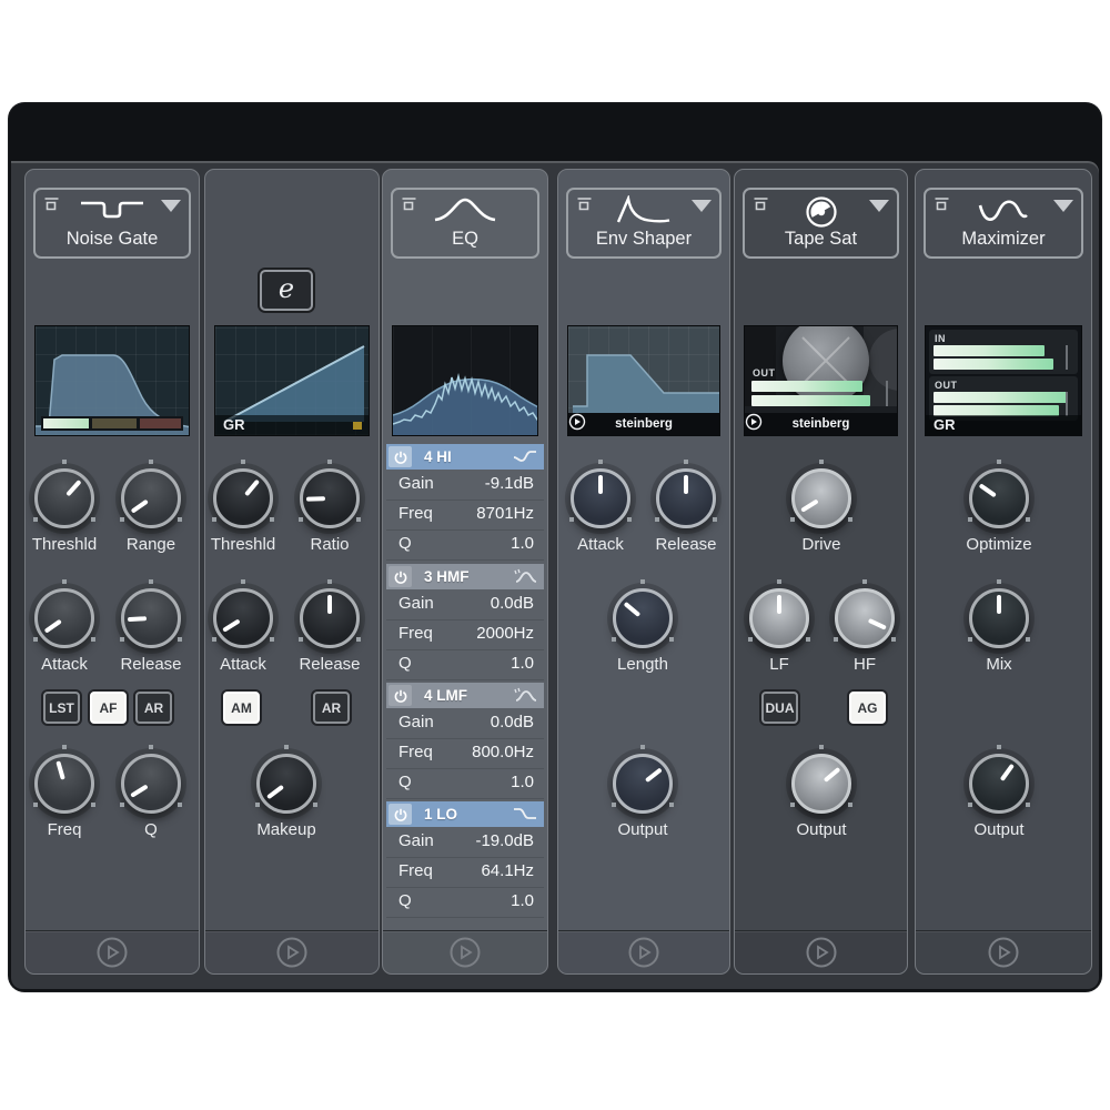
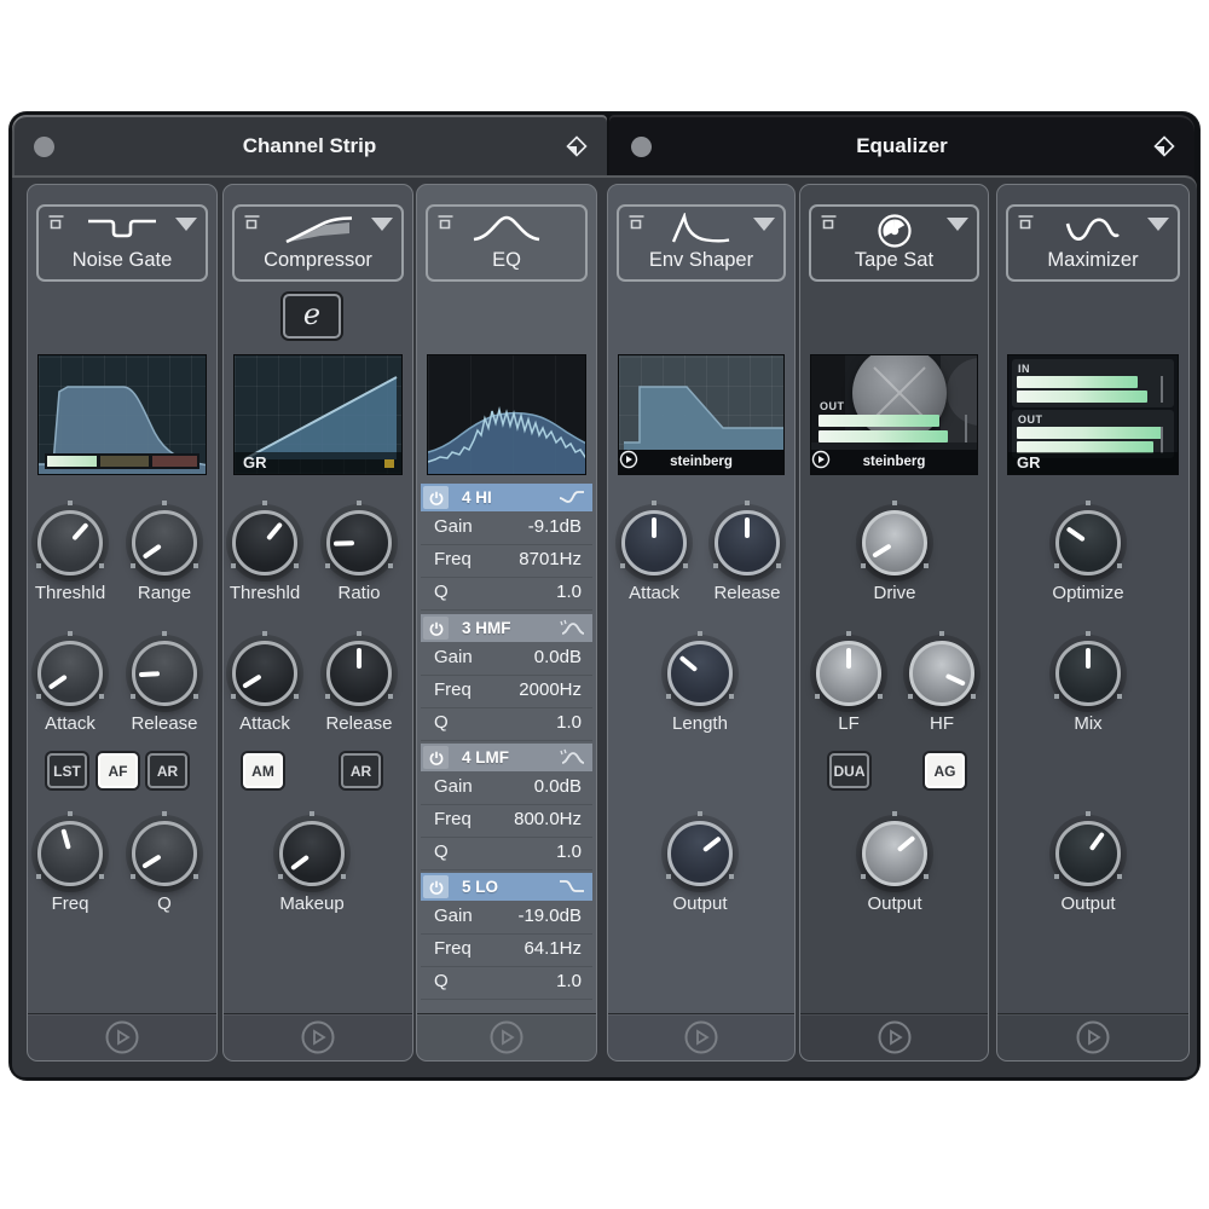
+ Channel Strip
+ Equalizer
  Noise Gate
  Threshld
  Range
  Attack
  Release
  LST
  AF
  AR
  Freq
  Q
+ Compressor
  e
  GR
  Threshld
  Ratio
  Attack
  Release
  AM
  AR
  Makeup
  EQ
  4 HI
  Gain
  -9.1dB
  Freq
  8701Hz
  Q
  1.0
  3 HMF
  Gain
  0.0dB
  Freq
  2000Hz
  Q
  1.0
  4 LMF
  Gain
  0.0dB
  Freq
  800.0Hz
  Q
  1.0
- 1 LO
+ 5 LO
  Gain
  -19.0dB
  Freq
  64.1Hz
  Q
  1.0
  Env Shaper
  steinberg
  Attack
  Release
  Length
  Output
  Tape Sat
  OUT
  steinberg
  Drive
  LF
  HF
  DUA
  AG
  Output
  Maximizer
  IN
  OUT
  GR
  Optimize
  Mix
  Output
